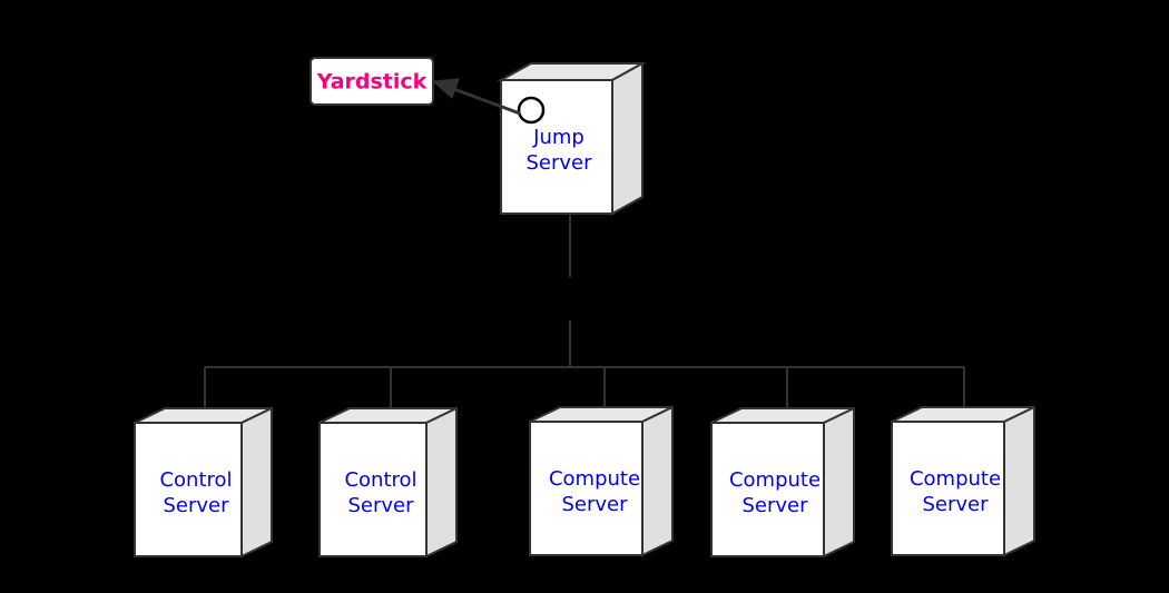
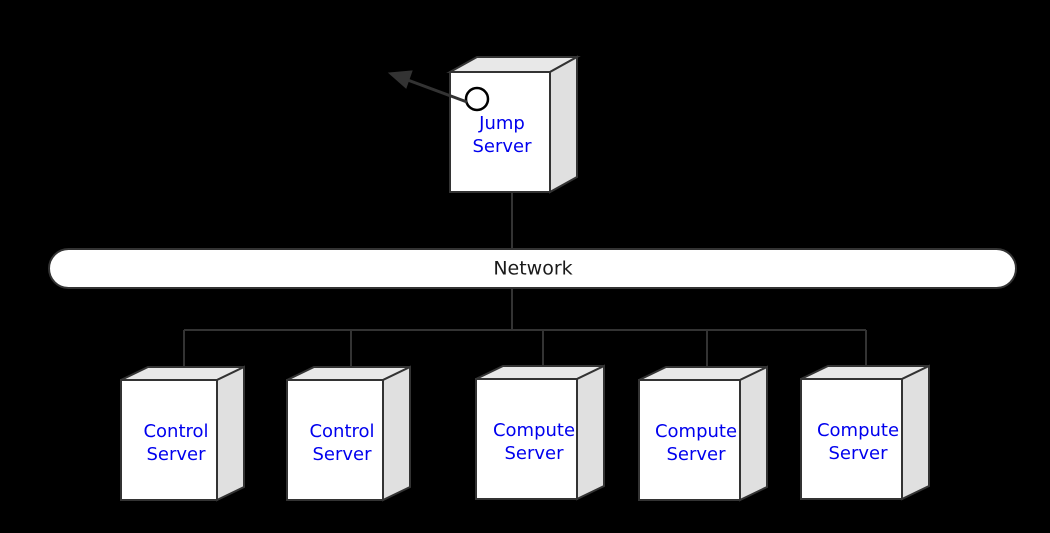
+ Network
  Jump
  Server
- Yardstick
  Control
  Server
  Control
  Server
  Compute
  Server
  Compute
  Server
  Compute
  Server
